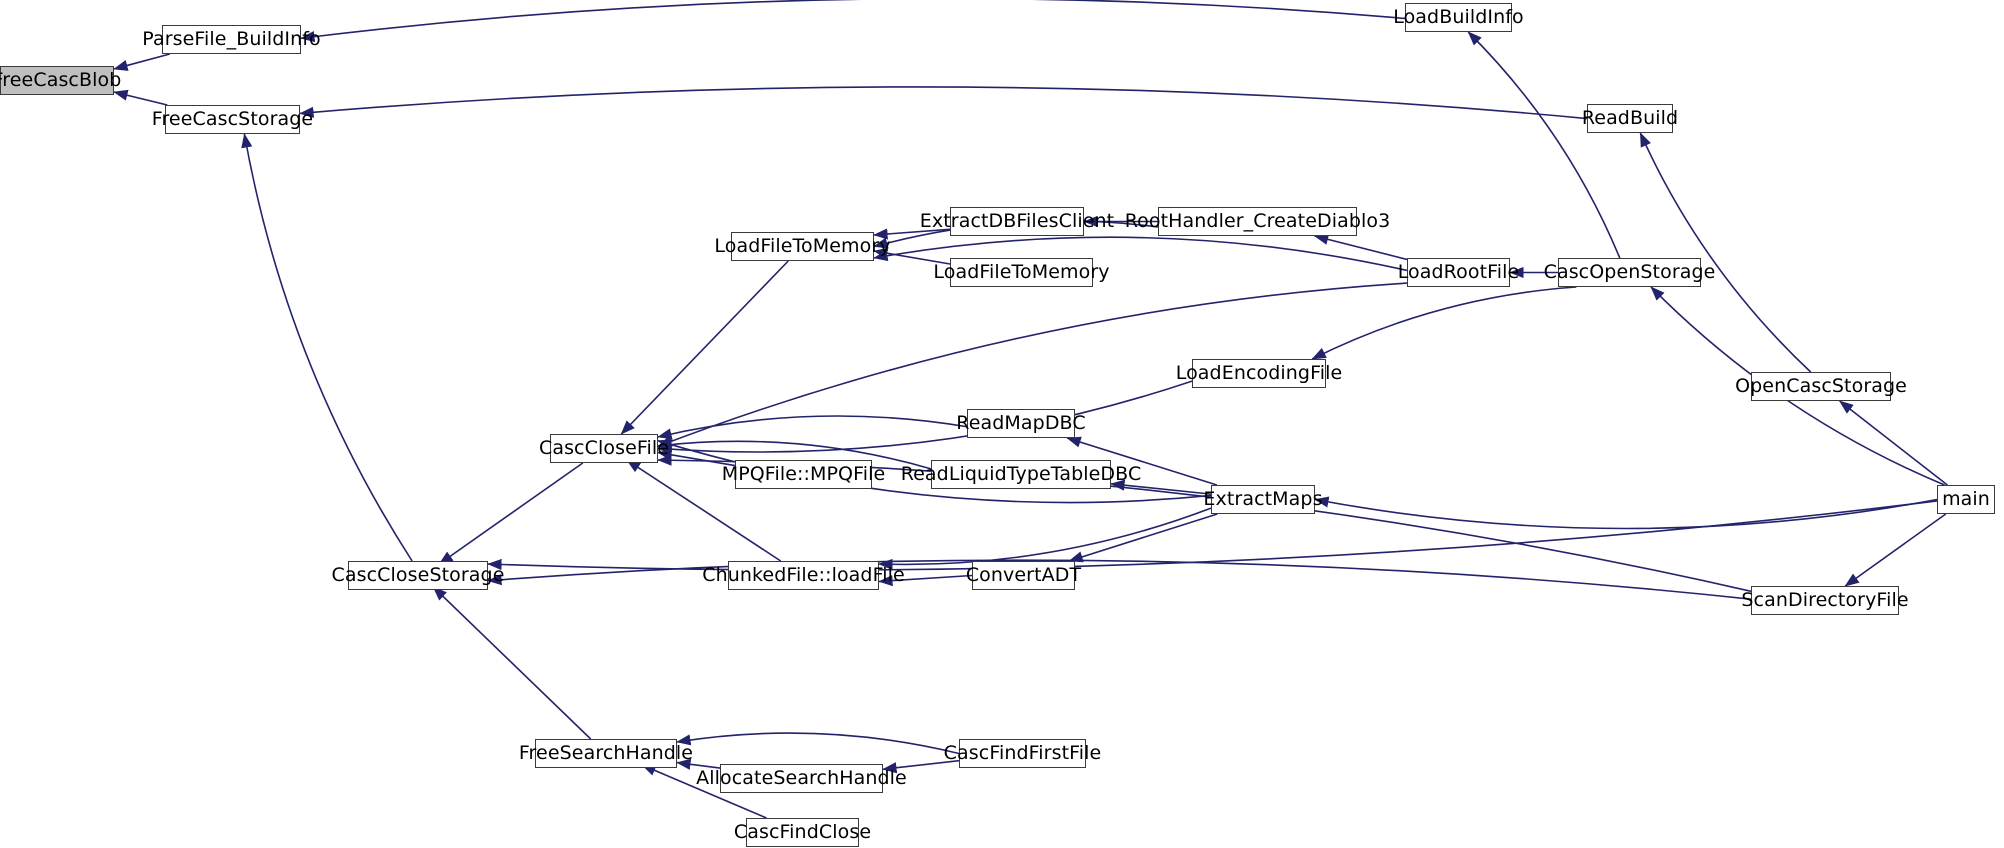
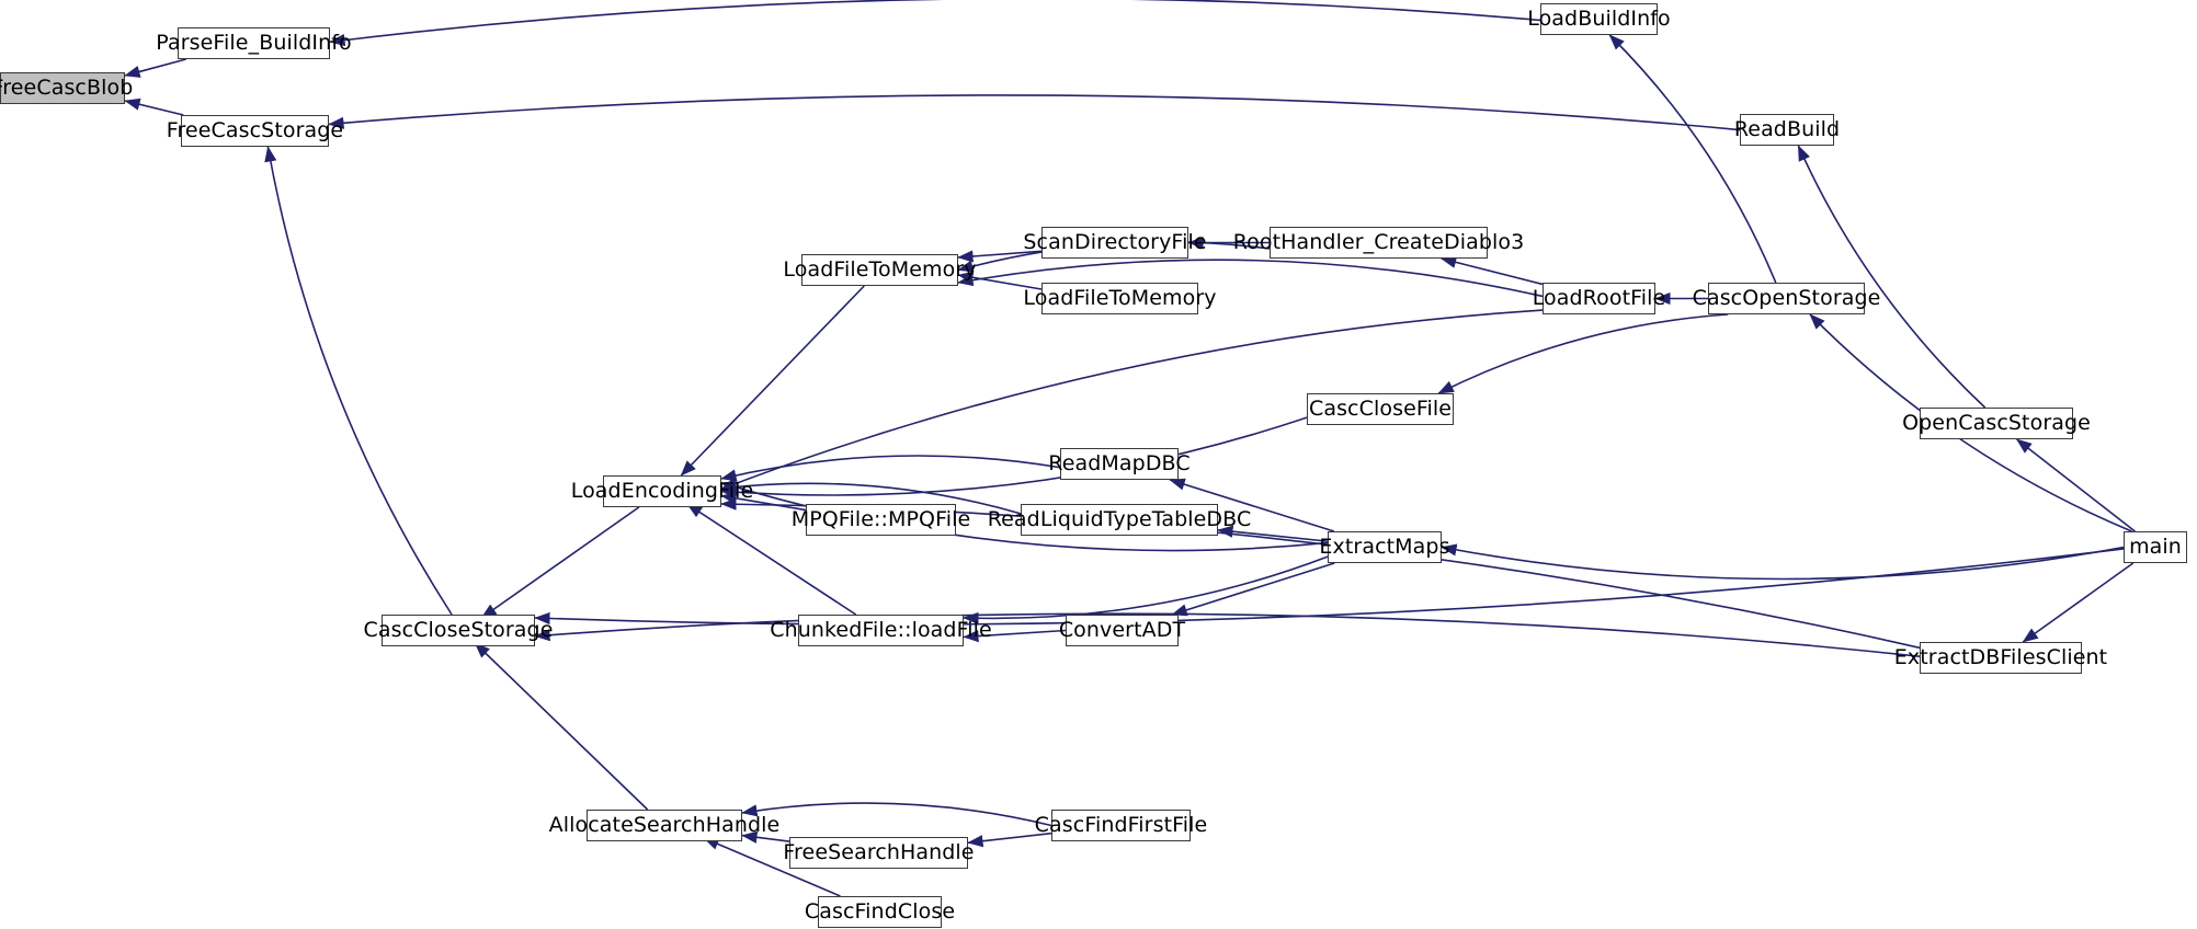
  reeCascBlob
  ParseFile_BuildInfo
  FreeCascStorage
  LoadBuildInfo
  ReadBuild
- ExtractDBFilesClient
+ ScanDirectoryFile
  RootHandler_CreateDiablo3
  LoadFileToMemory
  LoadFileToMemory
  LoadRootFile
  CascOpenStorage
- LoadEncodingFile
+ CascCloseFile
  OpenCascStorage
  ReadMapDBC
- CascCloseFile
+ LoadEncodingFile
  MPQFile::MPQFile
  ReadLiquidTypeTableDBC
  ExtractMaps
  main
  CascCloseStorage
  ChunkedFile::loadFile
  ConvertADT
- ScanDirectoryFile
+ ExtractDBFilesClient
- FreeSearchHandle
+ AllocateSearchHandle
  CascFindFirstFile
- AllocateSearchHandle
+ FreeSearchHandle
  CascFindClose
